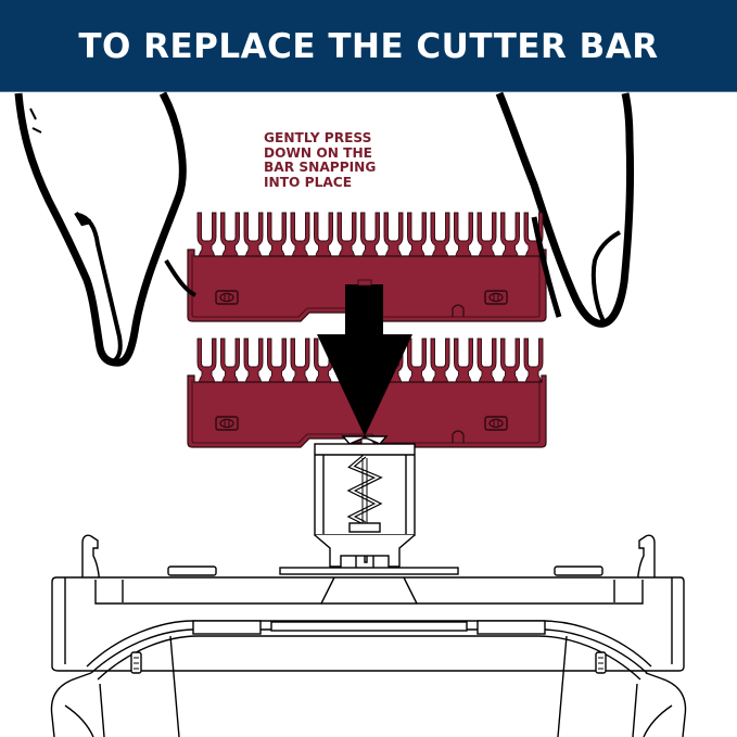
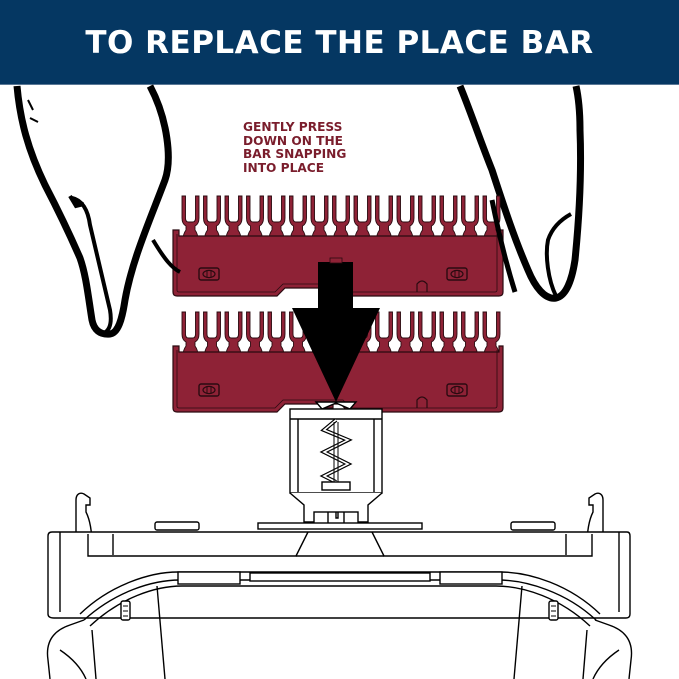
- TO REPLACE THE CUTTER BAR
+ TO REPLACE THE PLACE BAR
  GENTLY PRESS
  DOWN ON THE
  BAR SNAPPING
  INTO PLACE
